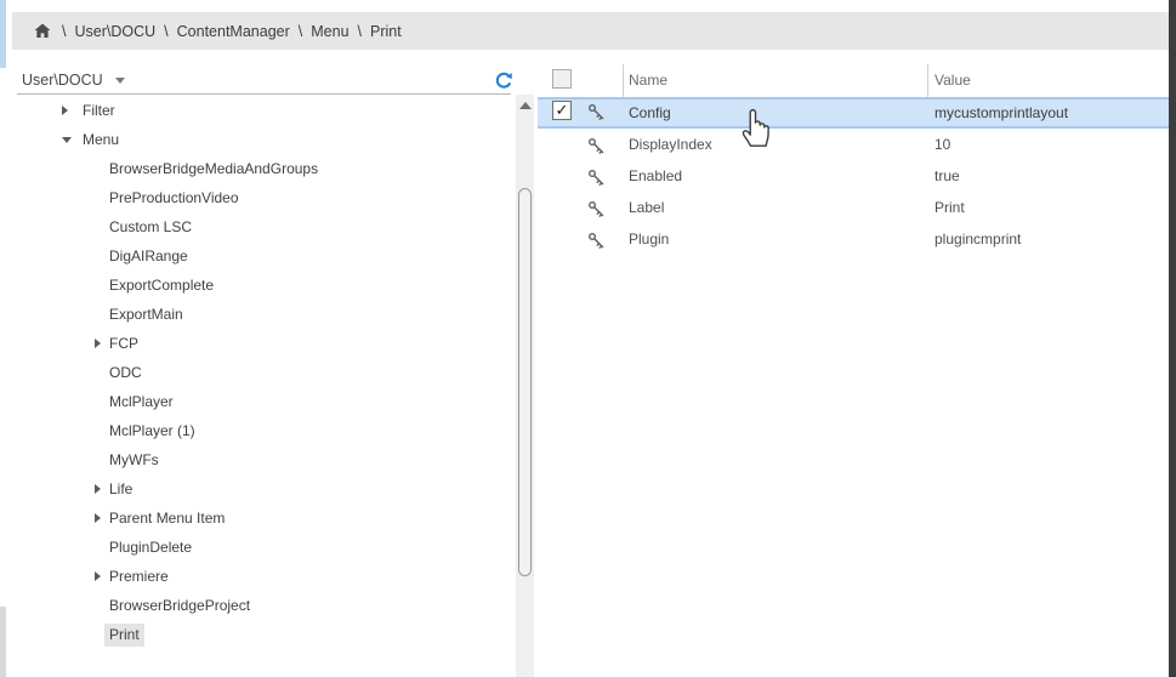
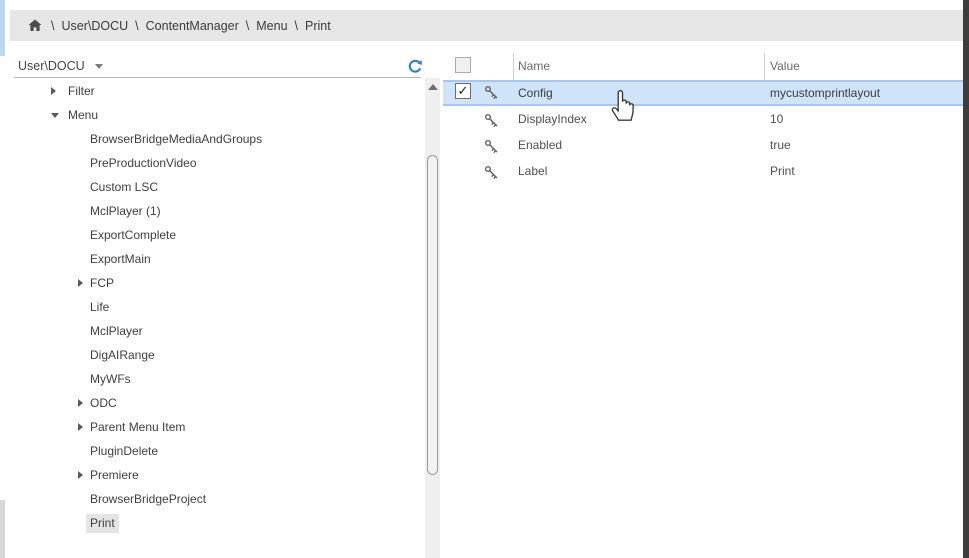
  \ User\DOCU \ ContentManager \ Menu \ Print
  User\DOCU
  Filter
  Menu
  BrowserBridgeMediaAndGroups
  PreProductionVideo
  Custom LSC
- DigAIRange
+ MclPlayer (1)
  ExportComplete
  ExportMain
  FCP
- ODC
+ Life
  MclPlayer
- MclPlayer (1)
+ DigAIRange
  MyWFs
- Life
+ ODC
  Parent Menu Item
  PluginDelete
  Premiere
  BrowserBridgeProject
  Print
  Name
  Value
  ✓
  Config
  mycustomprintlayout
  DisplayIndex
  10
  Enabled
  true
  Label
  Print
- Plugin
- plugincmprint
